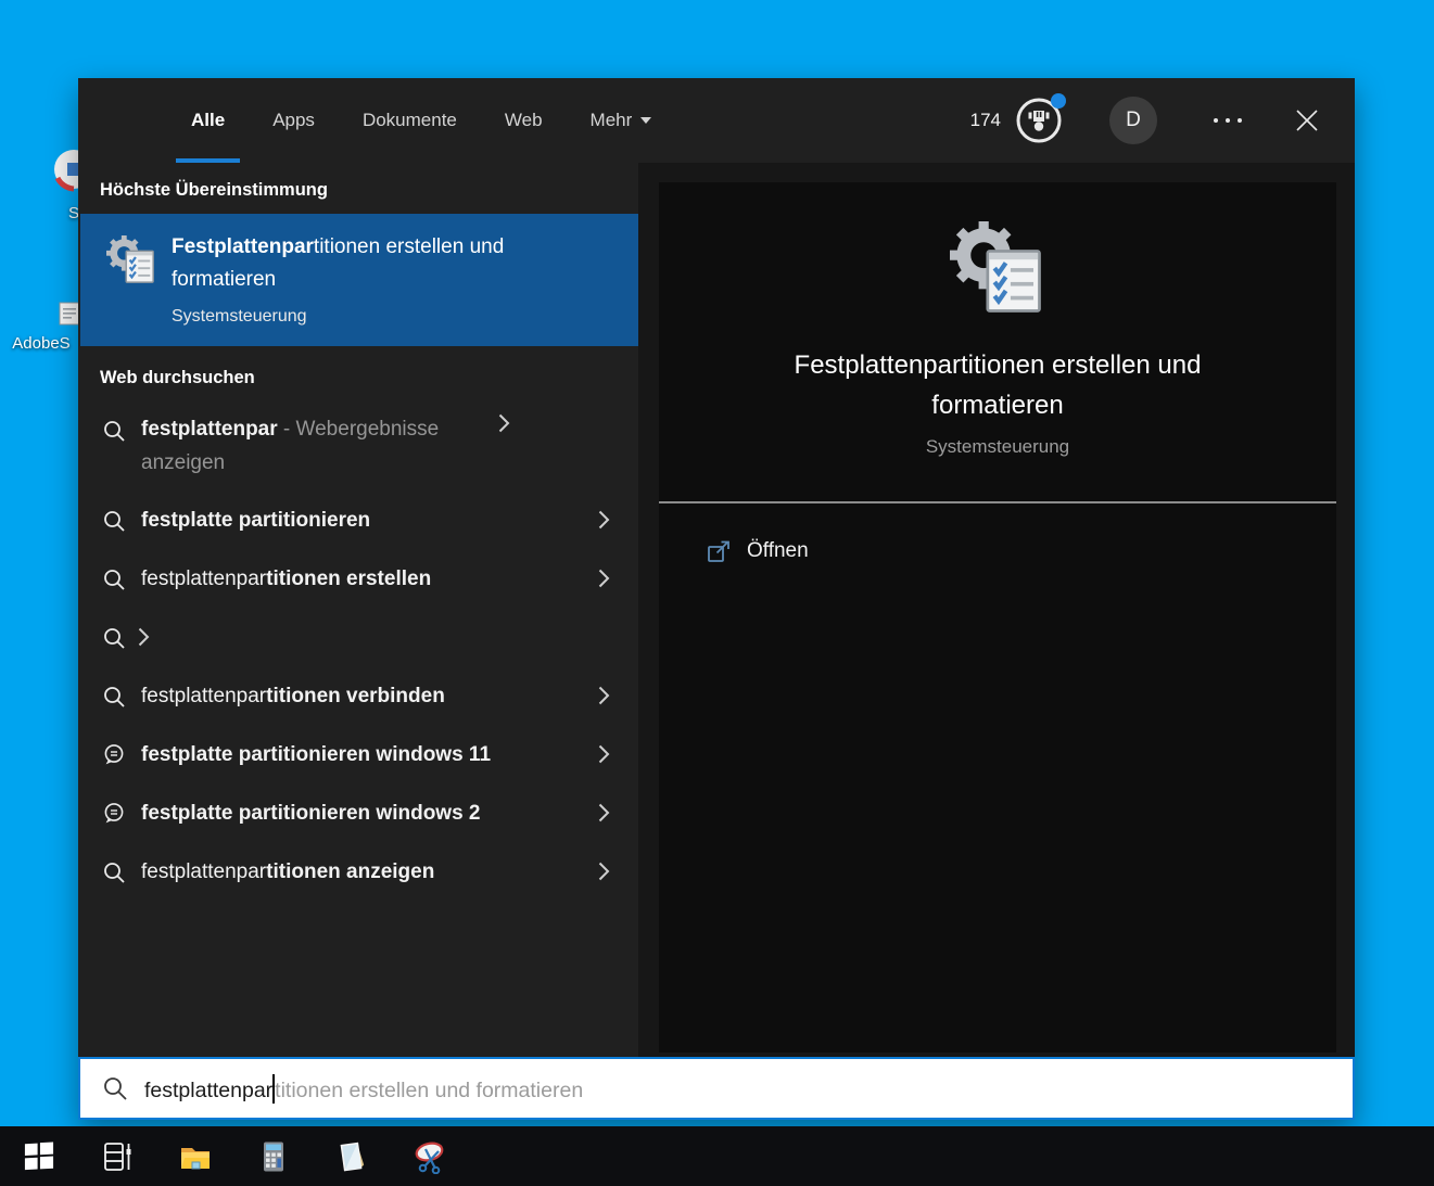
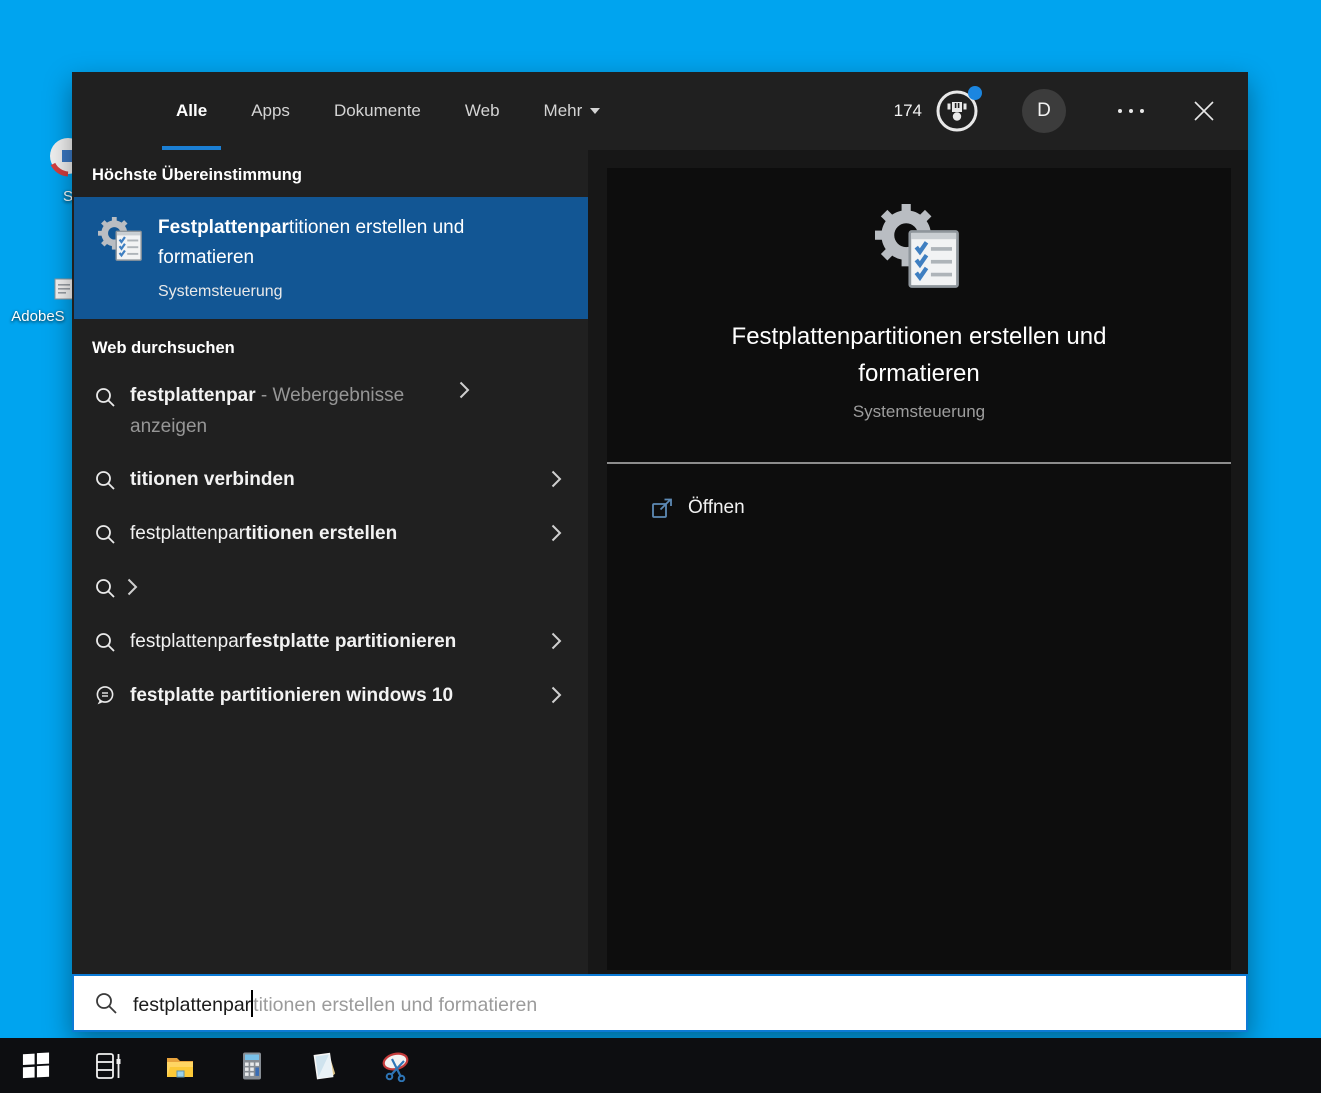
  S
  AdobeS
  Alle
  Apps
  Dokumente
  Web
  Mehr
  174
  D
  Höchste Übereinstimmung
  Festplattenpartitionen erstellen und formatieren
  Systemsteuerung
  Web durchsuchen
  festplattenpar - Webergebnisse anzeigen
- festplatte partitionieren
+ titionen verbinden
  festplattenpartitionen erstellen
- festplattenpartitionen verbinden
+ festplattenparfestplatte partitionieren
- festplatte partitionieren windows 11
- festplatte partitionieren windows 2
+ festplatte partitionieren windows 10
- festplattenpartitionen anzeigen
  Festplattenpartitionen erstellen und formatieren
  Systemsteuerung
  Öffnen
  festplattenpartitionen erstellen und formatieren
